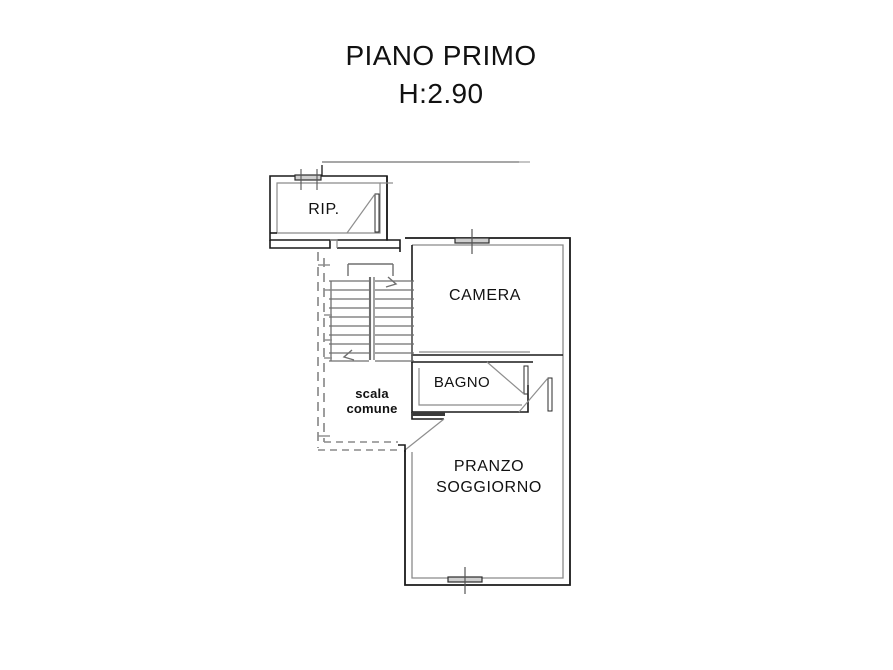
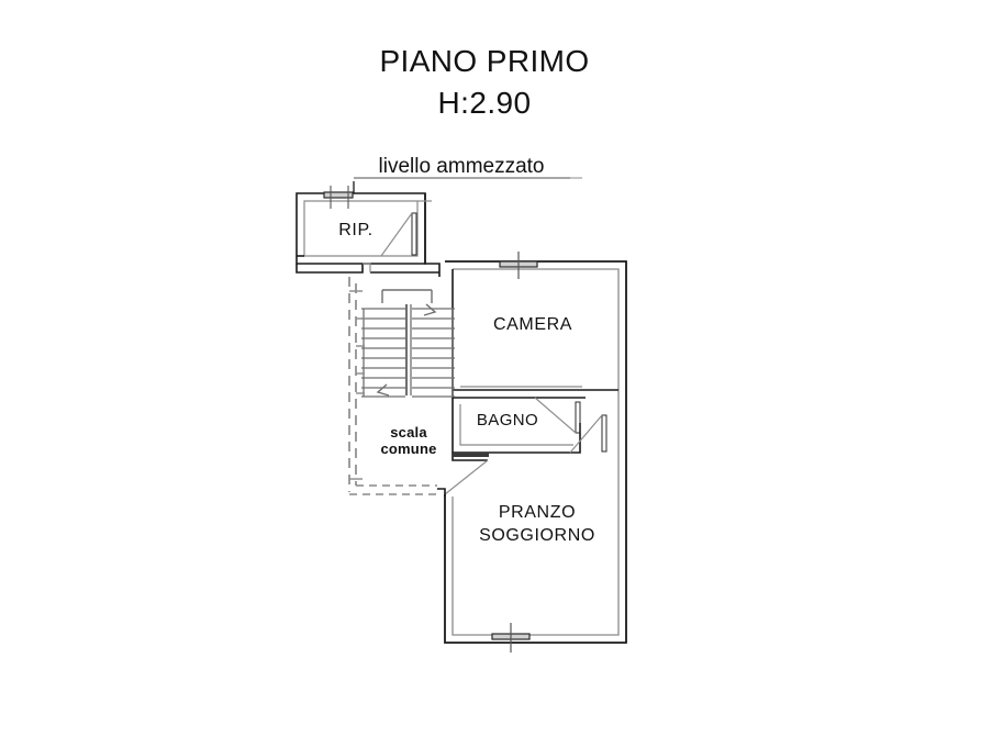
  PIANO PRIMO
  H:2.90
+ livello ammezzato
  RIP.
  CAMERA
  BAGNO
  PRANZO
  SOGGIORNO
  scala
  comune
